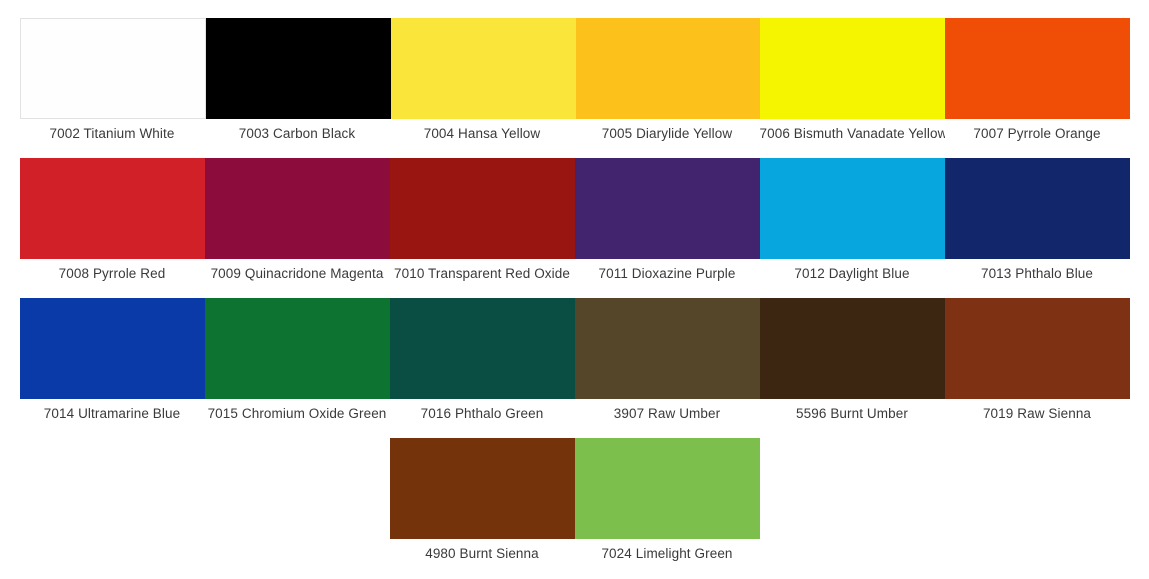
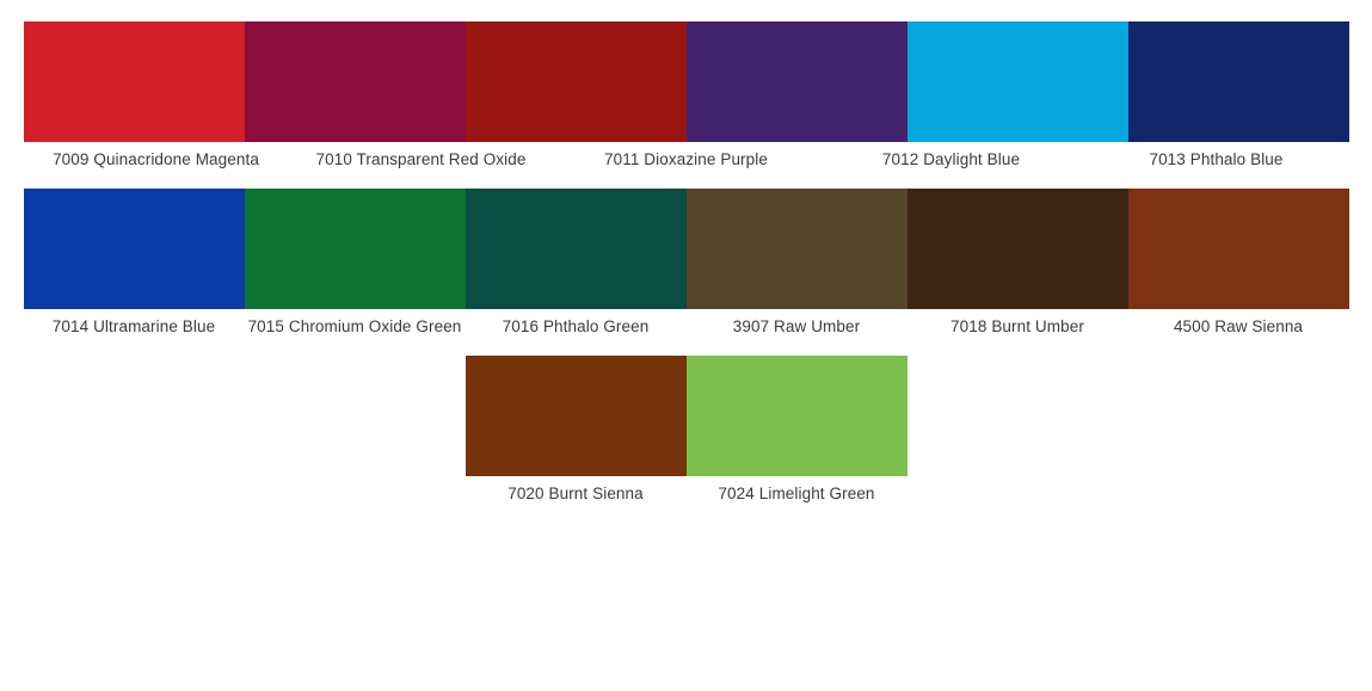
- 7002 Titanium White
- 7003 Carbon Black
- 7004 Hansa Yellow
- 7005 Diarylide Yellow
- 7006 Bismuth Vanadate Yellow
- 7007 Pyrrole Orange
- 7008 Pyrrole Red
  7009 Quinacridone Magenta
  7010 Transparent Red Oxide
  7011 Dioxazine Purple
  7012 Daylight Blue
  7013 Phthalo Blue
  7014 Ultramarine Blue
  7015 Chromium Oxide Green
  7016 Phthalo Green
  3907 Raw Umber
- 5596 Burnt Umber
+ 7018 Burnt Umber
- 7019 Raw Sienna
+ 4500 Raw Sienna
- 4980 Burnt Sienna
+ 7020 Burnt Sienna
  7024 Limelight Green
